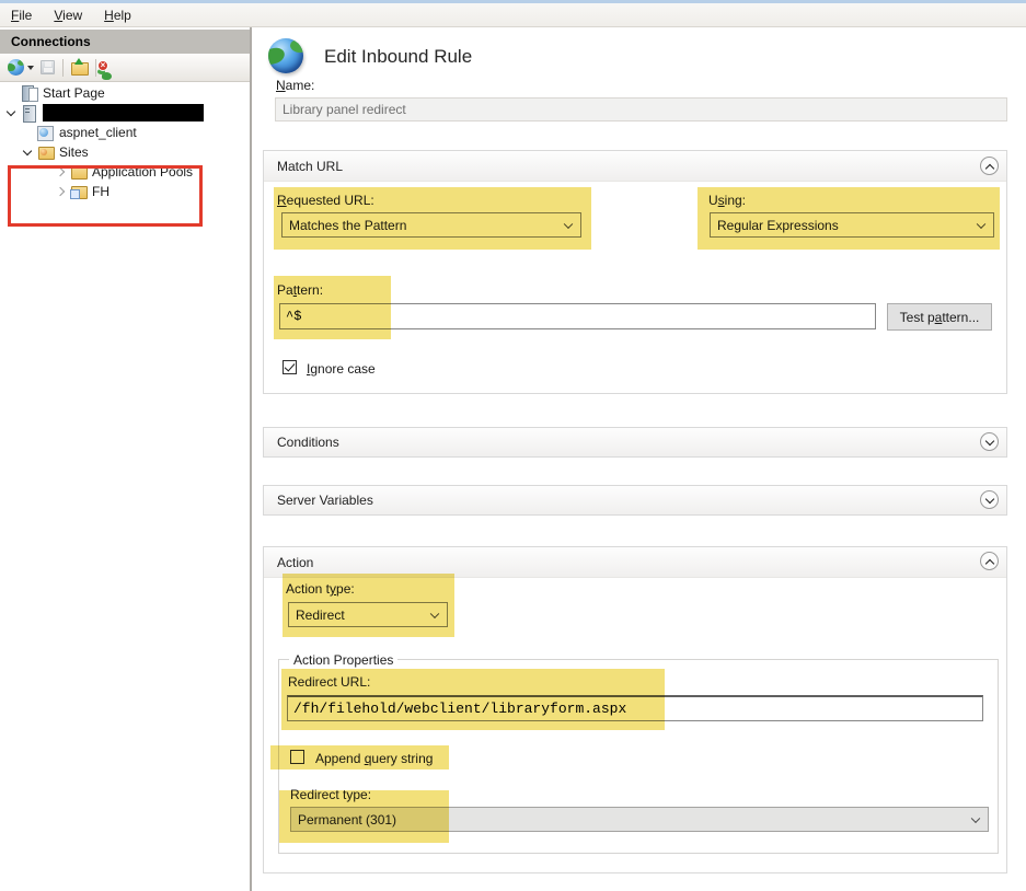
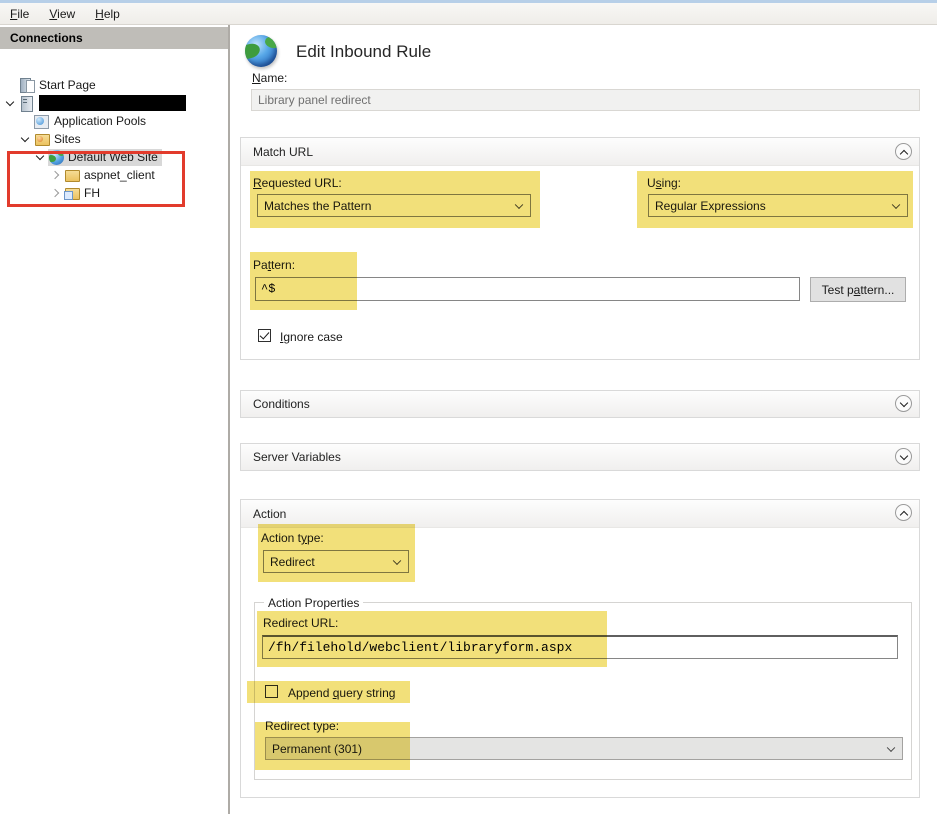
  File
  View
  Help
  Connections
- ×
  Start Page
- aspnet_client
+ Application Pools
  Sites
+ Default Web Site
- Application Pools
+ aspnet_client
  FH
  Edit Inbound Rule
  Name:
  Library panel redirect
  Match URL
  Test p
  a
  ttern...
  Ignore case
  Conditions
  Server Variables
  Action
  Action Properties
